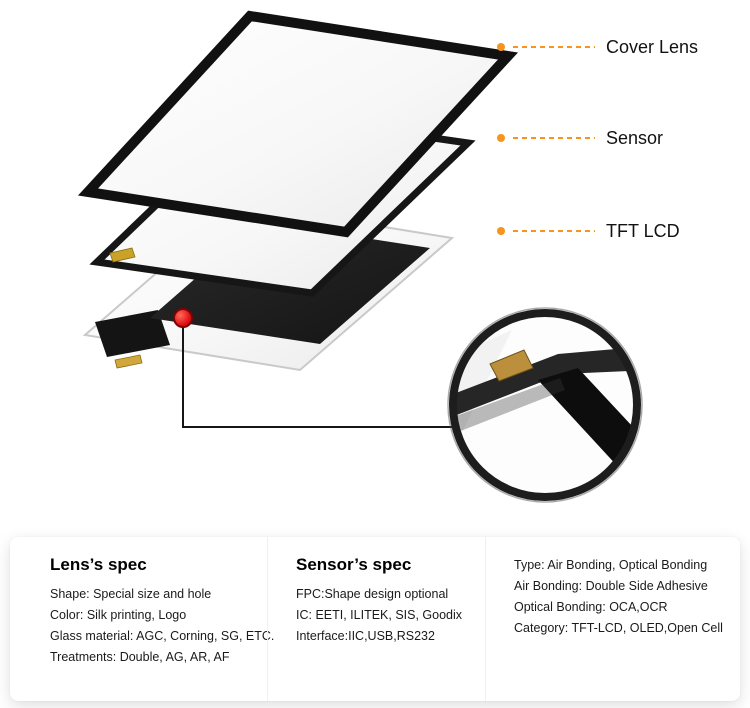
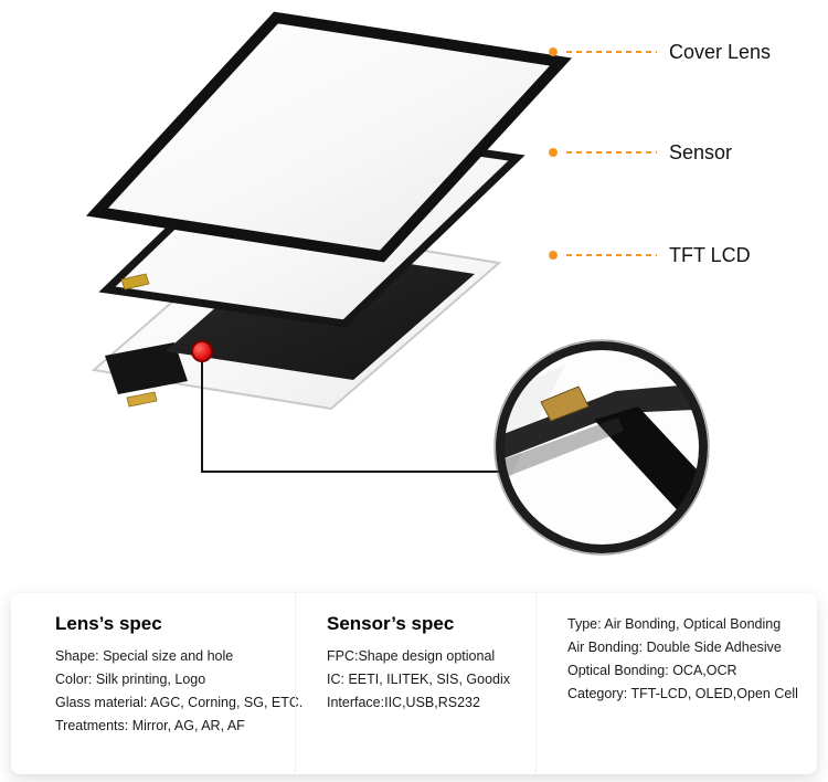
  Cover Lens
  Sensor
  TFT LCD
  Lens’s spec
  Shape: Special size and hole
  Color: Silk printing, Logo
  Glass material: AGC, Corning, SG, ETC
- Treatments: Double, AG, AR, AF
+ Treatments: Mirror, AG, AR, AF
  Sensor’s spec
  FPC:Shape design optional
  IC: EETI, ILITEK, SIS, Goodix
  Interface:IIC,USB,RS232
  Type: Air Bonding, Optical Bonding
  Air Bonding: Double Side Adhesive
  Optical Bonding: OCA,OCR
  Category: TFT-LCD, OLED,Open Cell
